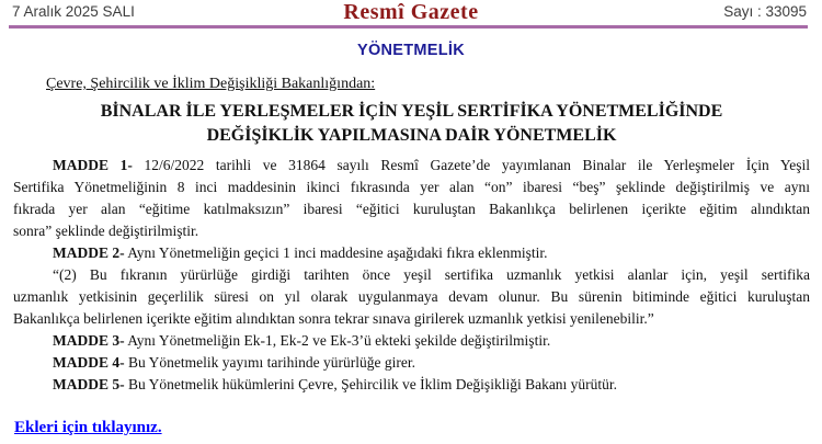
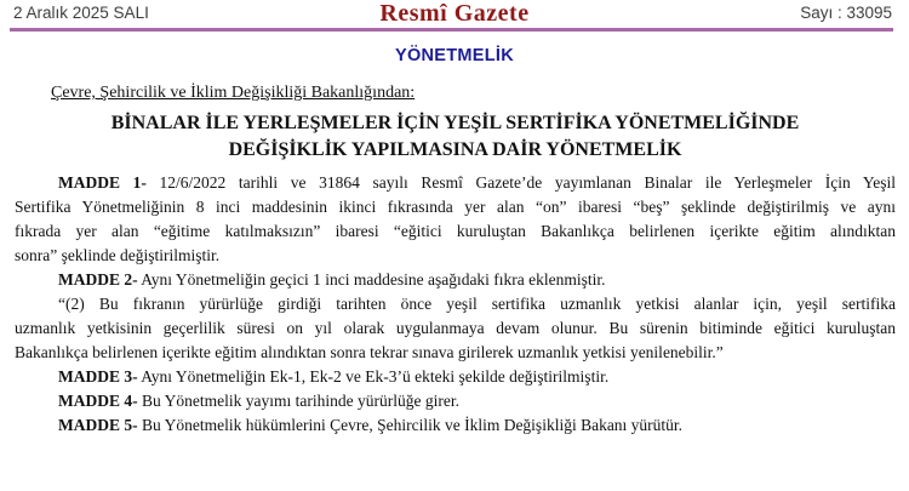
- 7 Aralık 2025 SALI
+ 2 Aralık 2025 SALI
  Resmî Gazete
  Sayı : 33095
  YÖNETMELİK
  Çevre, Şehircilik ve İklim Değişikliği Bakanlığından:
  BİNALAR İLE YERLEŞMELER İÇİN YEŞİL SERTİFİKA YÖNETMELİĞİNDE
  DEĞİŞİKLİK YAPILMASINA DAİR YÖNETMELİK
  MADDE 1- 12/6/2022 tarihli ve 31864 sayılı Resmî Gazete’de yayımlanan Binalar ile Yerleşmeler İçin Yeşil
  Sertifika Yönetmeliğinin 8 inci maddesinin ikinci fıkrasında yer alan “on” ibaresi “beş” şeklinde değiştirilmiş ve aynı
  fıkrada yer alan “eğitime katılmaksızın” ibaresi “eğitici kuruluştan Bakanlıkça belirlenen içerikte eğitim alındıktan
  sonra” şeklinde değiştirilmiştir.
  MADDE 2- Aynı Yönetmeliğin geçici 1 inci maddesine aşağıdaki fıkra eklenmiştir.
  “(2) Bu fıkranın yürürlüğe girdiği tarihten önce yeşil sertifika uzmanlık yetkisi alanlar için, yeşil sertifika
  uzmanlık yetkisinin geçerlilik süresi on yıl olarak uygulanmaya devam olunur. Bu sürenin bitiminde eğitici kuruluştan
  Bakanlıkça belirlenen içerikte eğitim alındıktan sonra tekrar sınava girilerek uzmanlık yetkisi yenilenebilir.”
  MADDE 3- Aynı Yönetmeliğin Ek-1, Ek-2 ve Ek-3’ü ekteki şekilde değiştirilmiştir.
  MADDE 4- Bu Yönetmelik yayımı tarihinde yürürlüğe girer.
  MADDE 5- Bu Yönetmelik hükümlerini Çevre, Şehircilik ve İklim Değişikliği Bakanı yürütür.
- Ekleri için tıklayınız.
